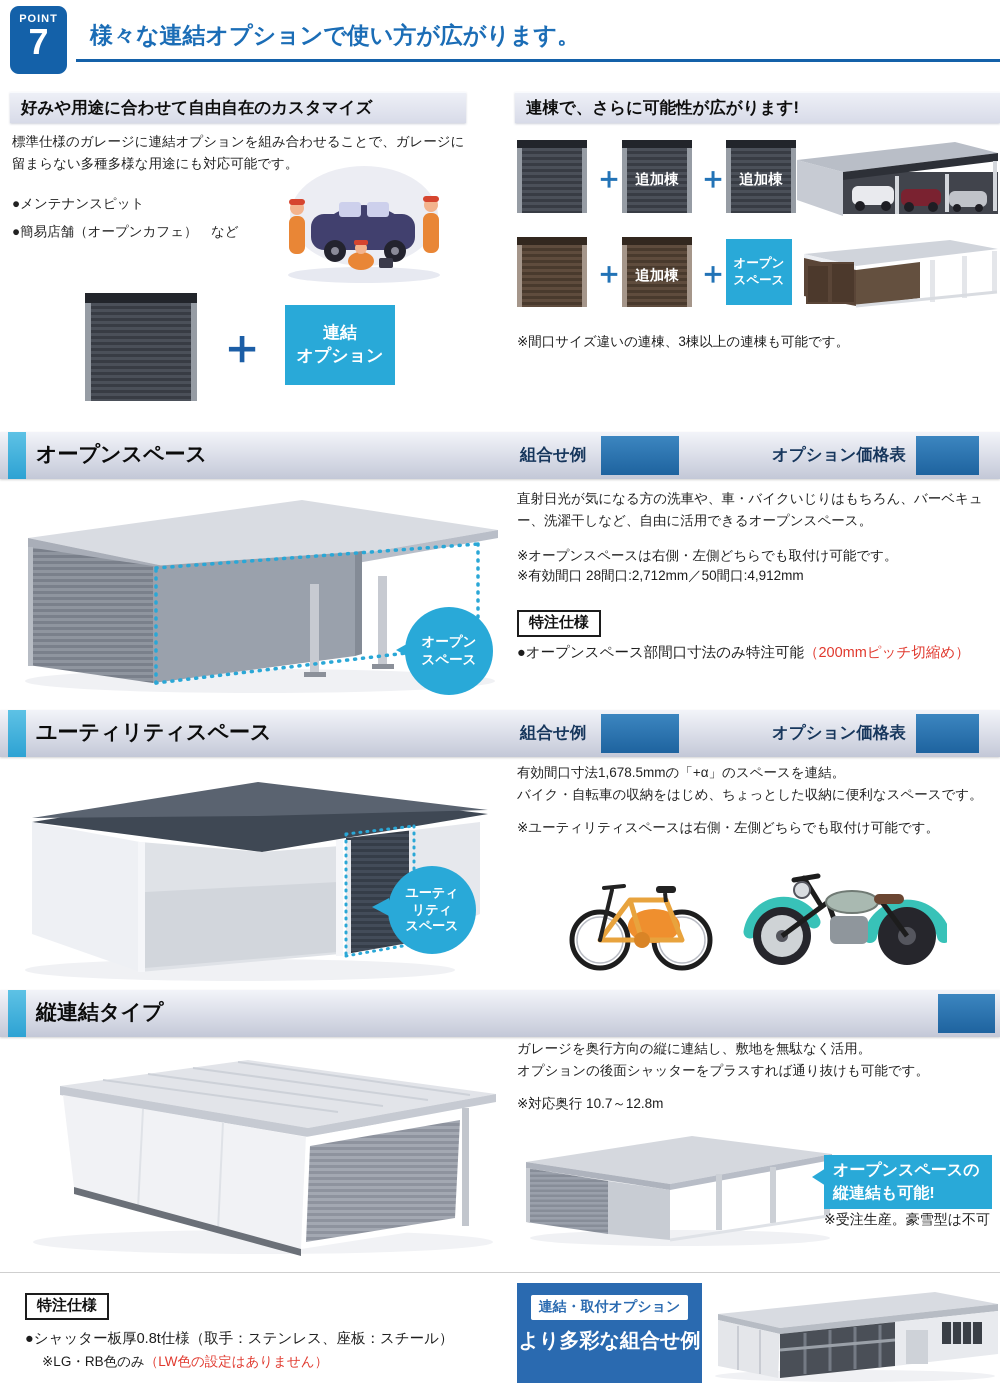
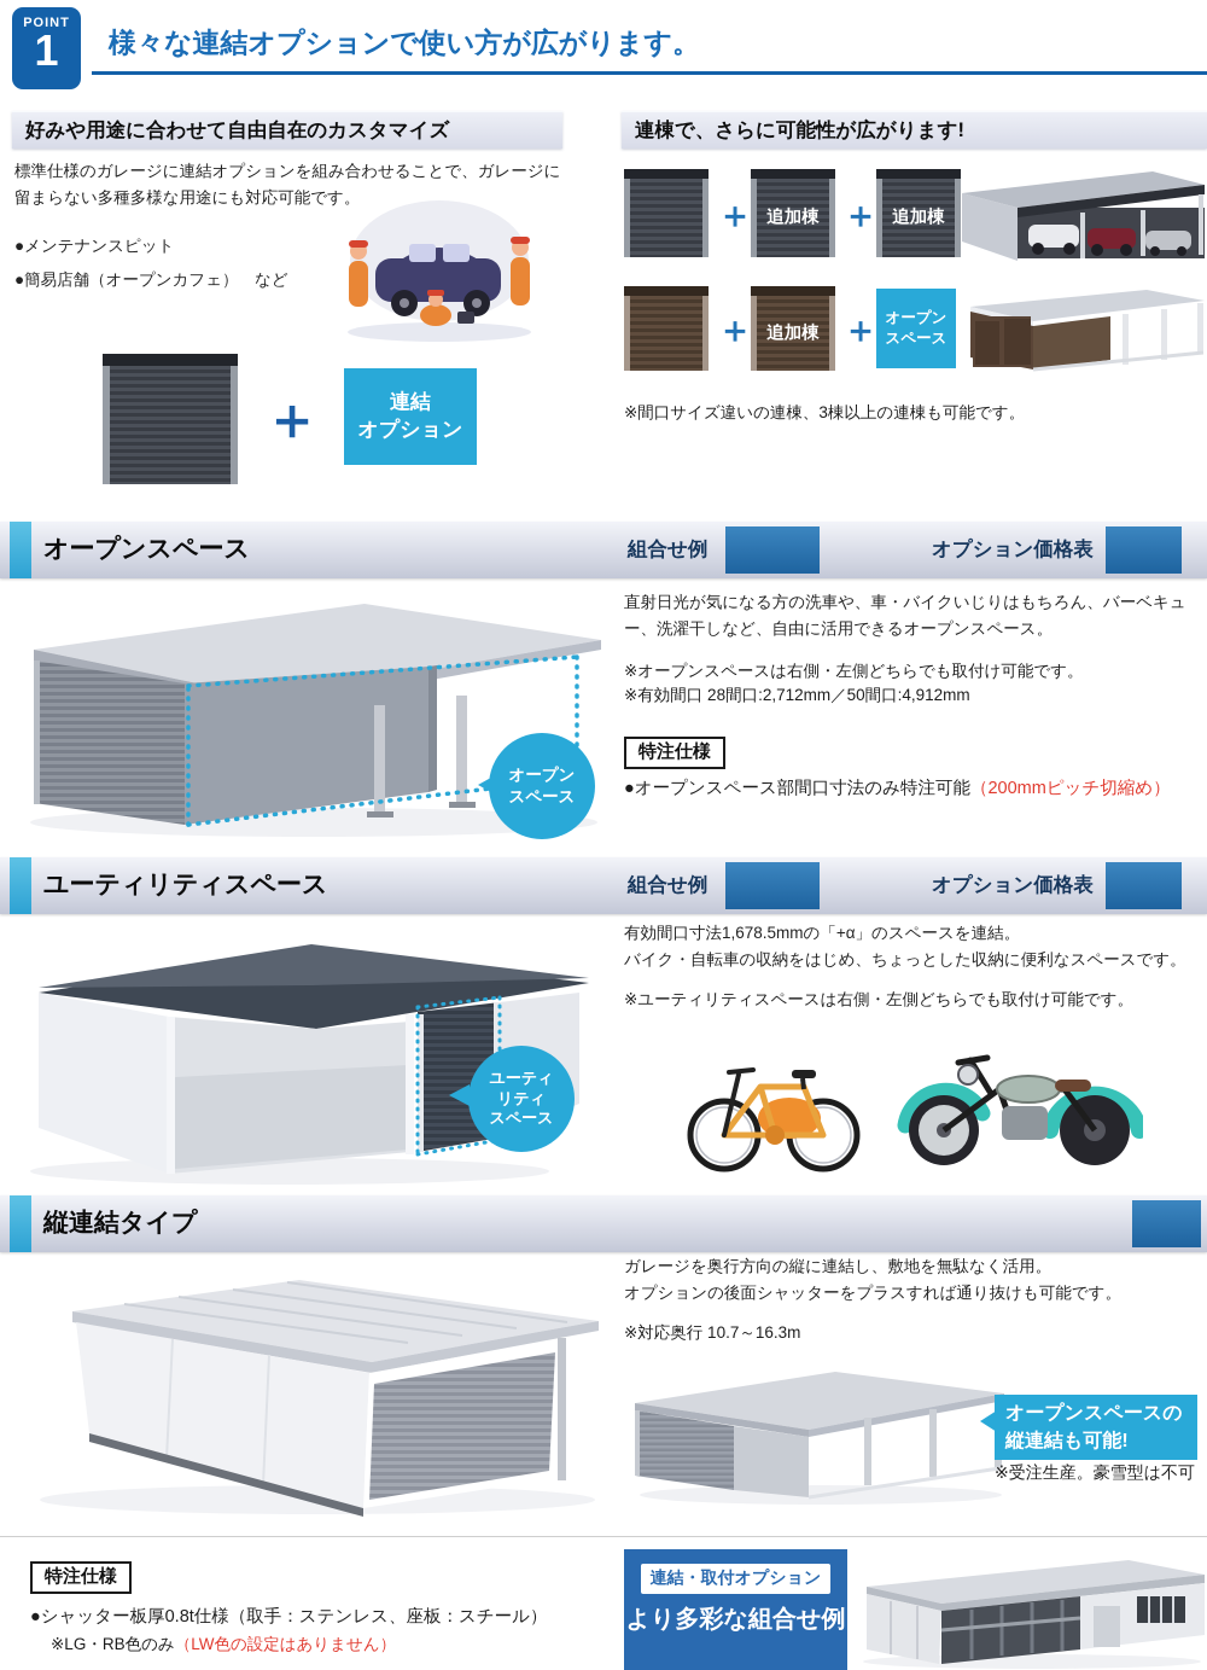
  POINT
- 7
+ 1
  様々な連結オプションで使い方が広がります。
  好みや用途に合わせて自由自在のカスタマイズ
  標準仕様のガレージに連結オプションを組み合わせることで、ガレージに留まらない多種多様な用途にも対応可能です。
  ●メンテナンスピット
  ●簡易店舗（オープンカフェ） など
  ＋
  連結
  オプション
  連棟で、さらに可能性が広がります!
  ＋
  追加棟
  ＋
  追加棟
  ＋
  追加棟
  ＋
  オープン
  スペース
  ※間口サイズ違いの連棟、3棟以上の連棟も可能です。
  オープンスペース
  組合せ例
  オプション価格表
  オープン
  スペース
  直射日光が気になる方の洗車や、車・バイクいじりはもちろん、バーベキュー、洗濯干しなど、自由に活用できるオープンスペース。
  ※オープンスペースは右側・左側どちらでも取付け可能です。
  ※有効間口 28間口:2,712mm／50間口:4,912mm
  特注仕様
  ●オープンスペース部間口寸法のみ特注可能（200mmピッチ切縮め）
  ユーティリティスペース
  組合せ例
  オプション価格表
  ユーティ
  リティ
  スペース
  有効間口寸法1,678.5mmの「+α」のスペースを連結。
  バイク・自転車の収納をはじめ、ちょっとした収納に便利なスペースです。
  ※ユーティリティスペースは右側・左側どちらでも取付け可能です。
  縦連結タイプ
  ガレージを奥行方向の縦に連結し、敷地を無駄なく活用。
  オプションの後面シャッターをプラスすれば通り抜けも可能です。
- ※対応奥行 10.7～12.8m
+ ※対応奥行 10.7～16.3m
  オープンスペースの
  縦連結も可能!
  ※受注生産。豪雪型は不可
  特注仕様
  ●シャッター板厚0.8t仕様（取手：ステンレス、座板：スチール）
  ※LG・RB色のみ（LW色の設定はありません）
  連結・取付オプション
  より多彩な組合せ例
